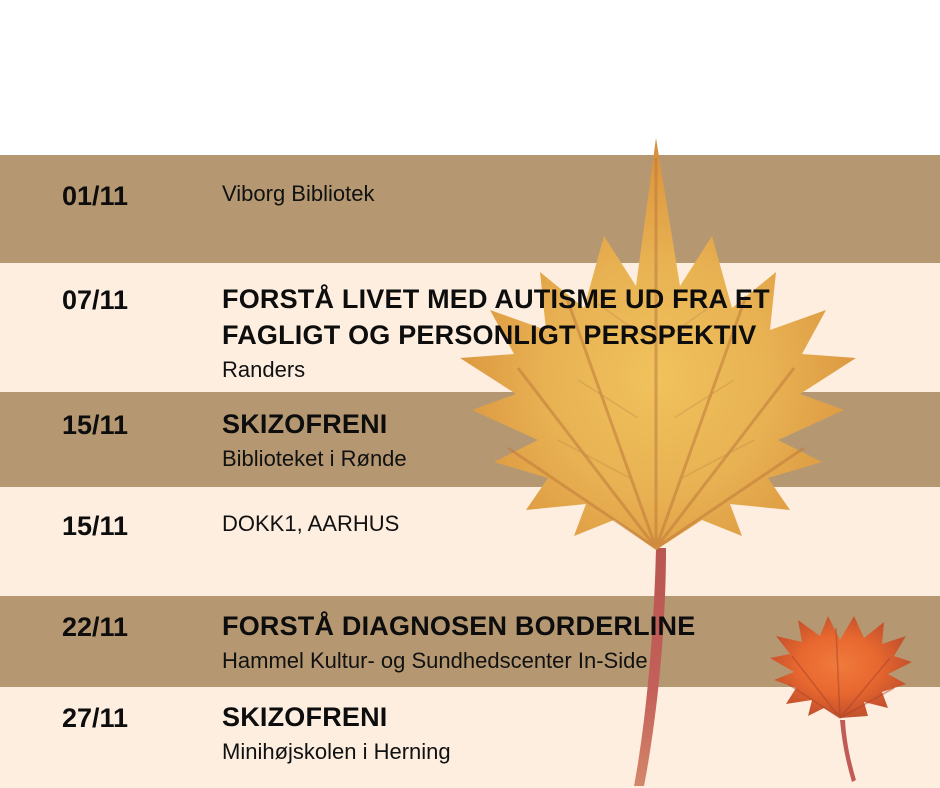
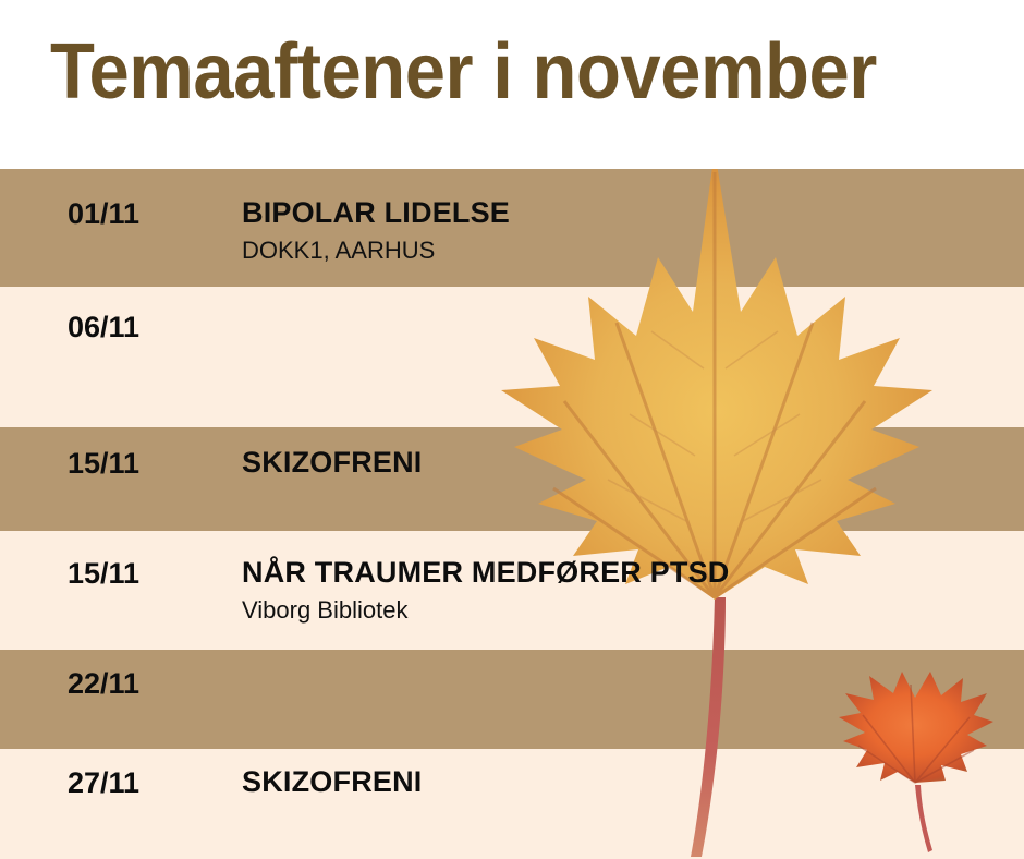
+ Temaaftener i november
  01/11
+ BIPOLAR LIDELSE
- Viborg Bibliotek
+ DOKK1, AARHUS
- 07/11
+ 06/11
- FORSTÅ LIVET MED AUTISME UD FRA ET
- FAGLIGT OG PERSONLIGT PERSPEKTIV
- Randers
  15/11
  SKIZOFRENI
- Biblioteket i Rønde
  15/11
+ NÅR TRAUMER MEDFØRER PTSD
- DOKK1, AARHUS
+ Viborg Bibliotek
  22/11
- FORSTÅ DIAGNOSEN BORDERLINE
- Hammel Kultur- og Sundhedscenter In-Side
  27/11
  SKIZOFRENI
- Minihøjskolen i Herning
